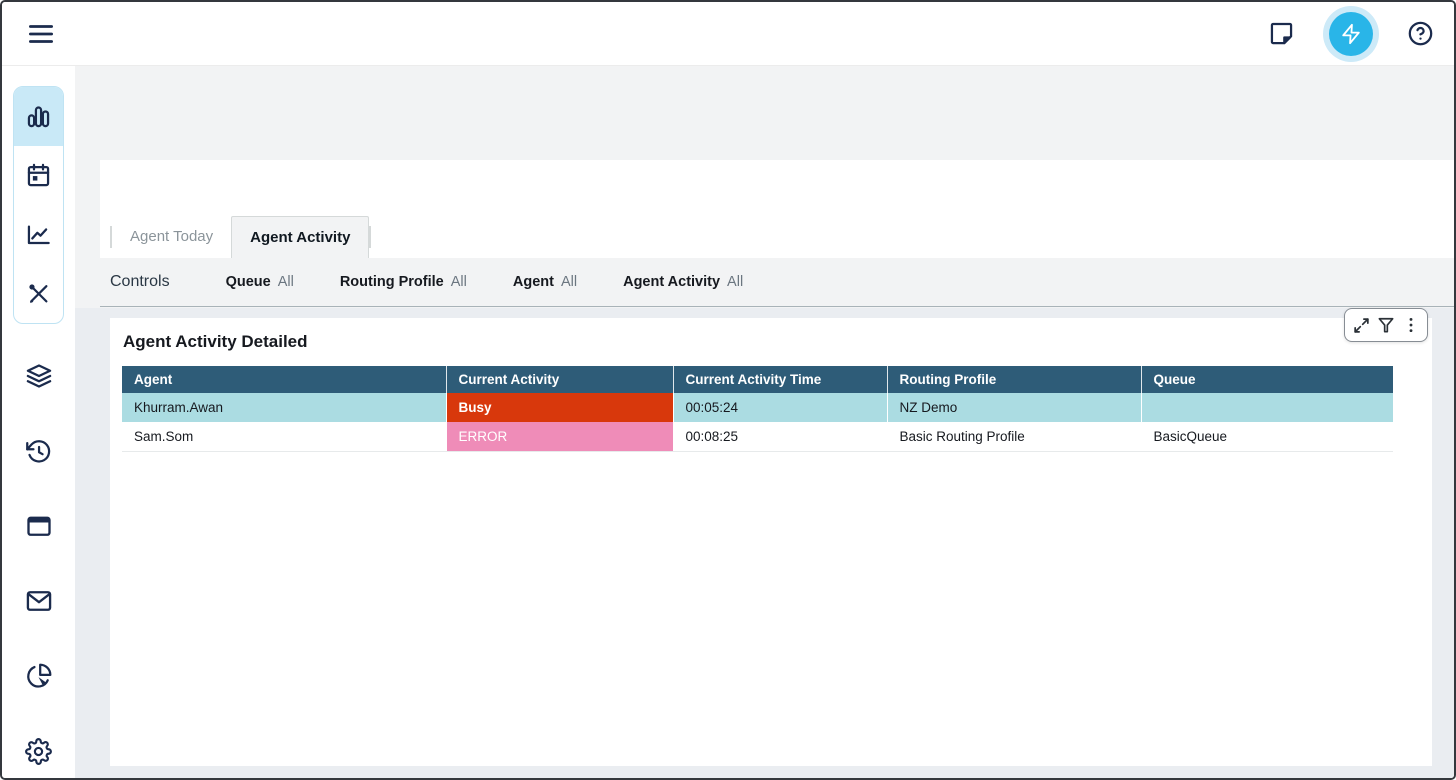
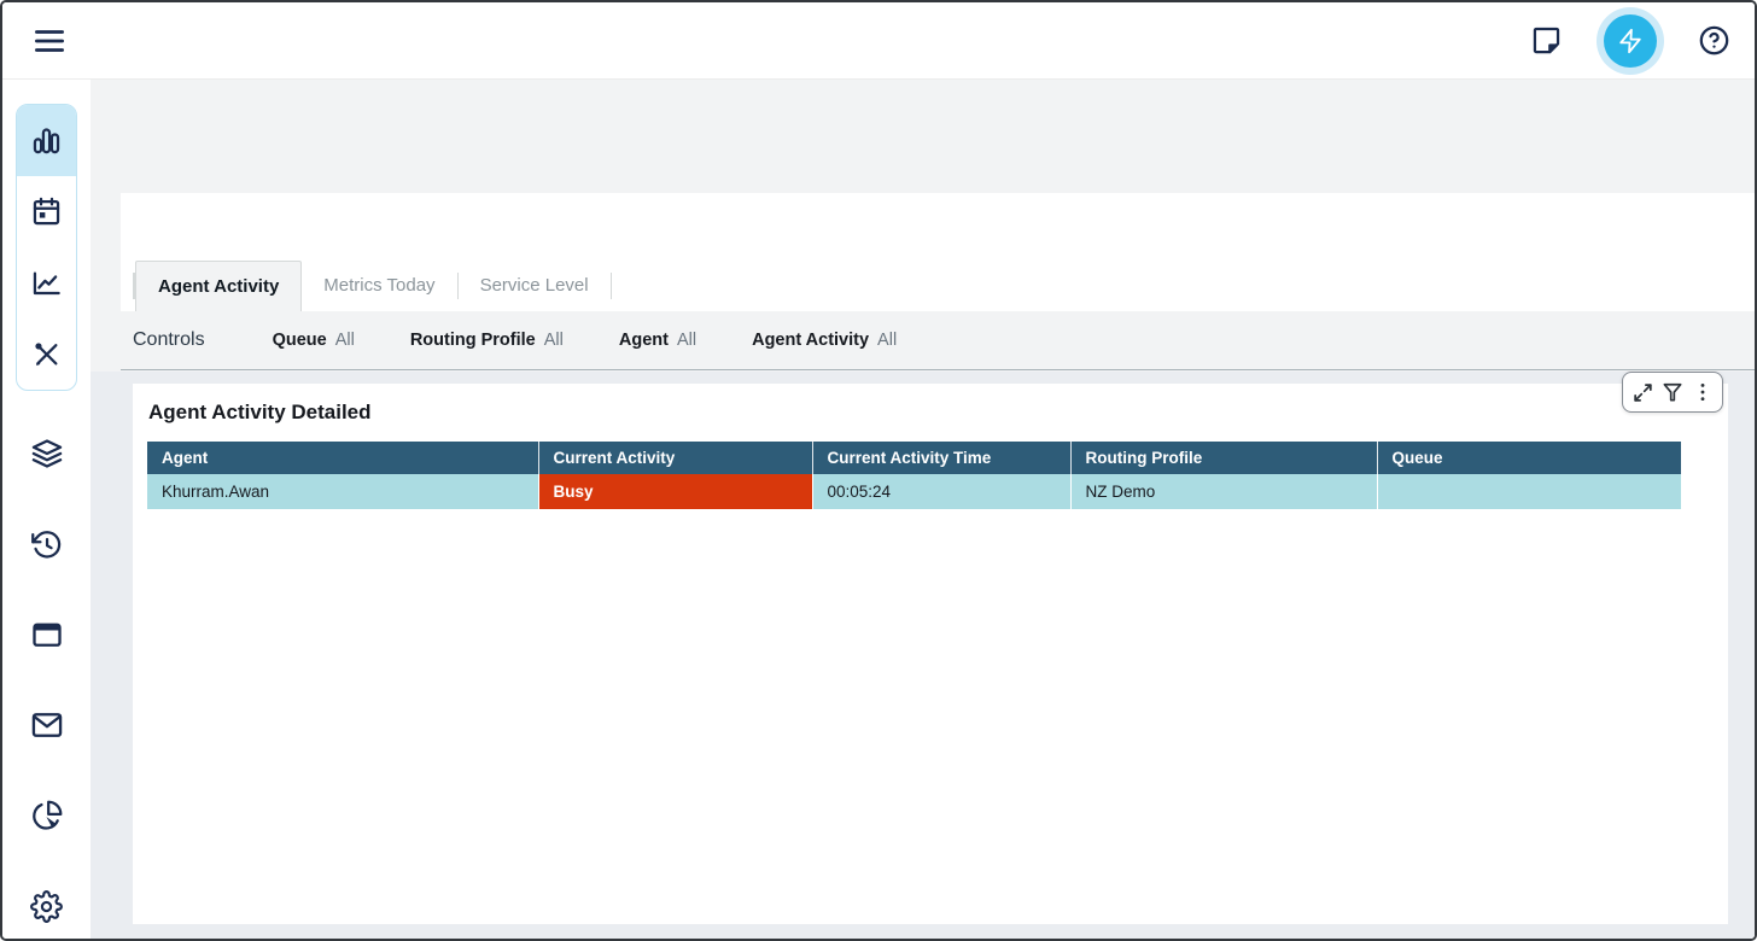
- Agent Today
  Agent Activity
+ Metrics Today
+ Service Level
  Controls
  Queue
  All
  Routing Profile
  All
  Agent
  All
  Agent Activity
  All
  Agent Activity Detailed
  Agent	Current Activity	Current Activity Time	Routing Profile	Queue
  Khurram.Awan	Busy	00:05:24	NZ Demo
- Sam.Som	ERROR	00:08:25	Basic Routing Profile	BasicQueue
